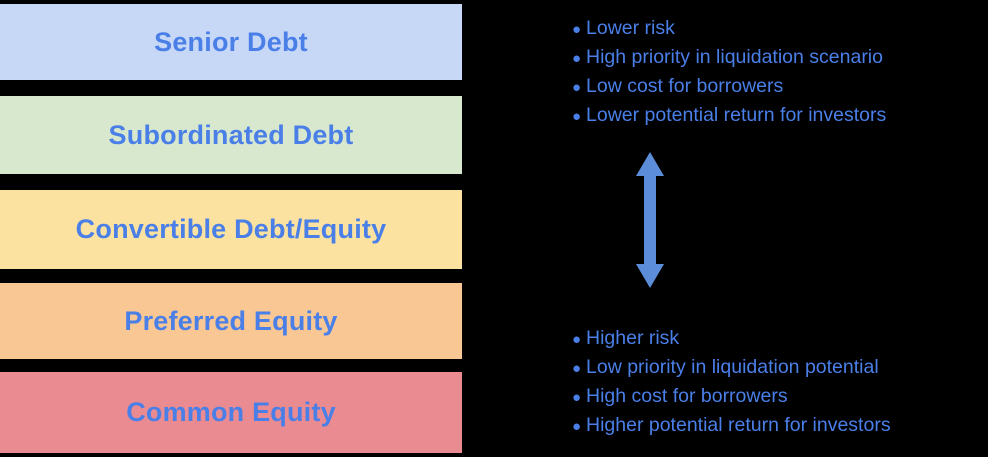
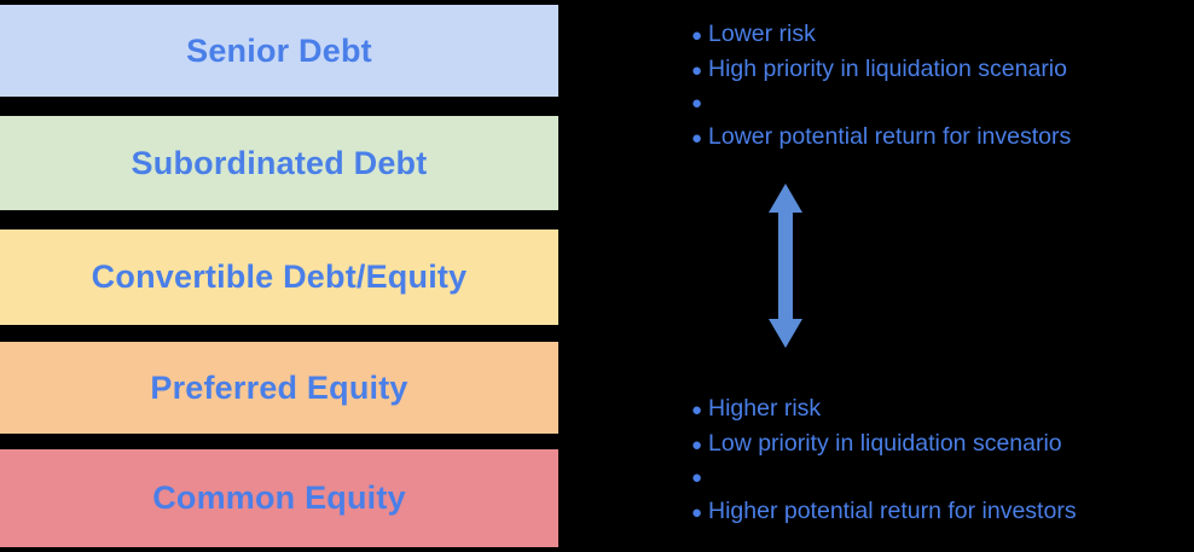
  Senior Debt
  Subordinated Debt
  Convertible Debt/Equity
  Preferred Equity
  Common Equity
  ●
  Lower risk
  ●
  High priority in liquidation scenario
  ●
- Low cost for borrowers
  ●
  Lower potential return for investors
  ●
  Higher risk
  ●
- Low priority in liquidation potential
+ Low priority in liquidation scenario
  ●
- High cost for borrowers
  ●
  Higher potential return for investors
